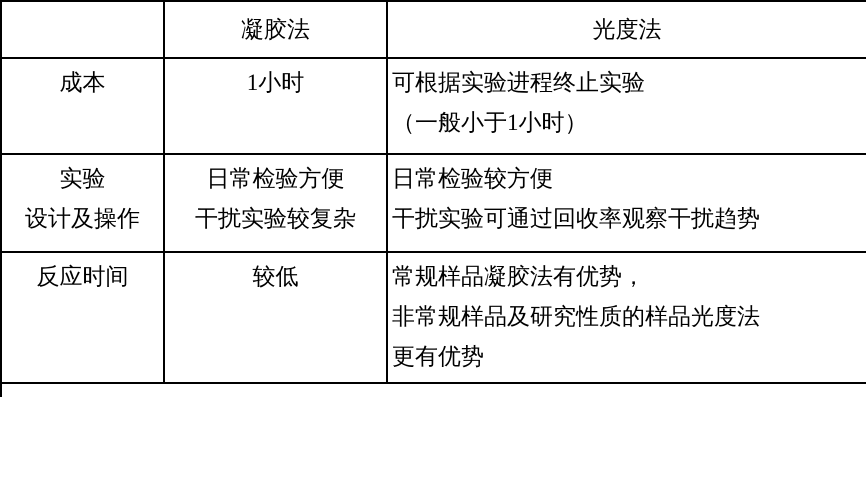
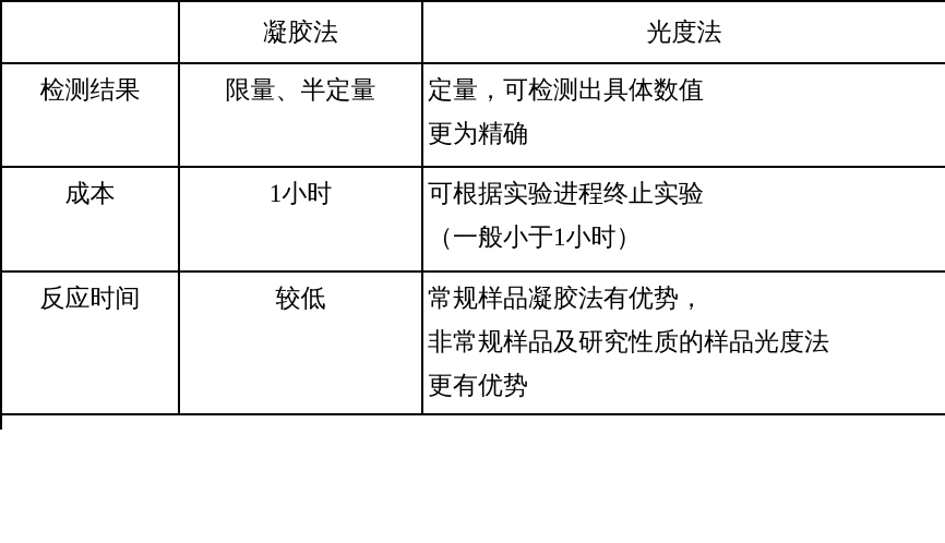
  	凝胶法	光度法
+ 检测结果	限量、半定量	定量，可检测出具体数值 更为精确
  成本	1小时	可根据实验进程终止实验 （一般小于1小时）
- 实验 设计及操作	日常检验方便 干扰实验较复杂	日常检验较方便 干扰实验可通过回收率观察干扰趋势
  反应时间	较低	常规样品凝胶法有优势， 非常规样品及研究性质的样品光度法 更有优势
